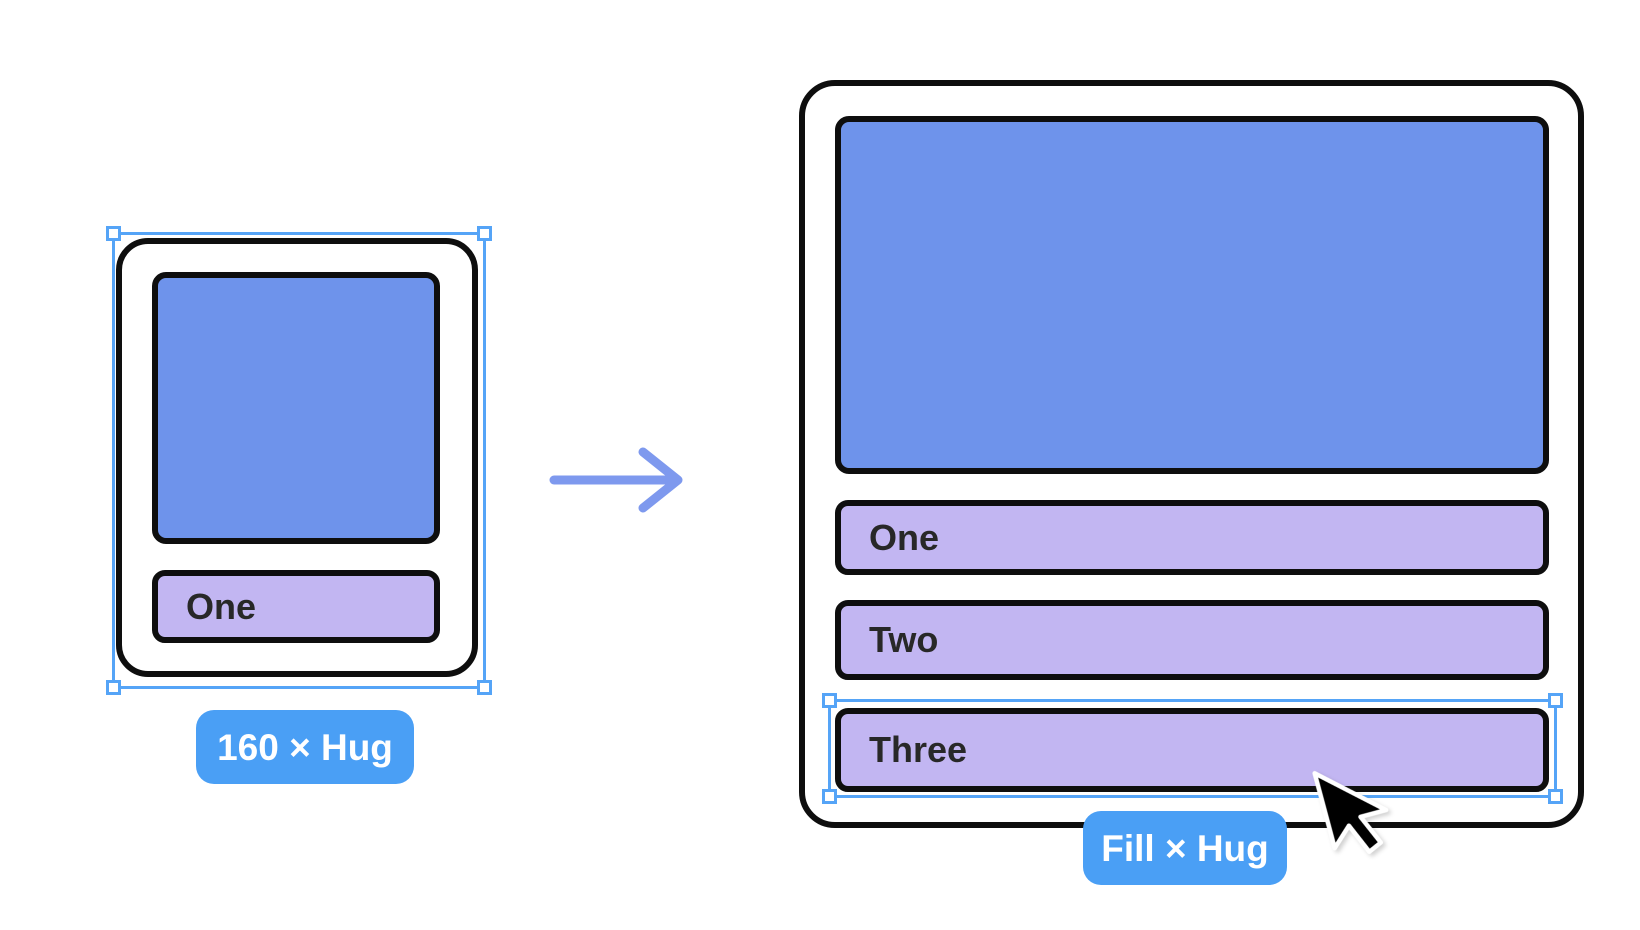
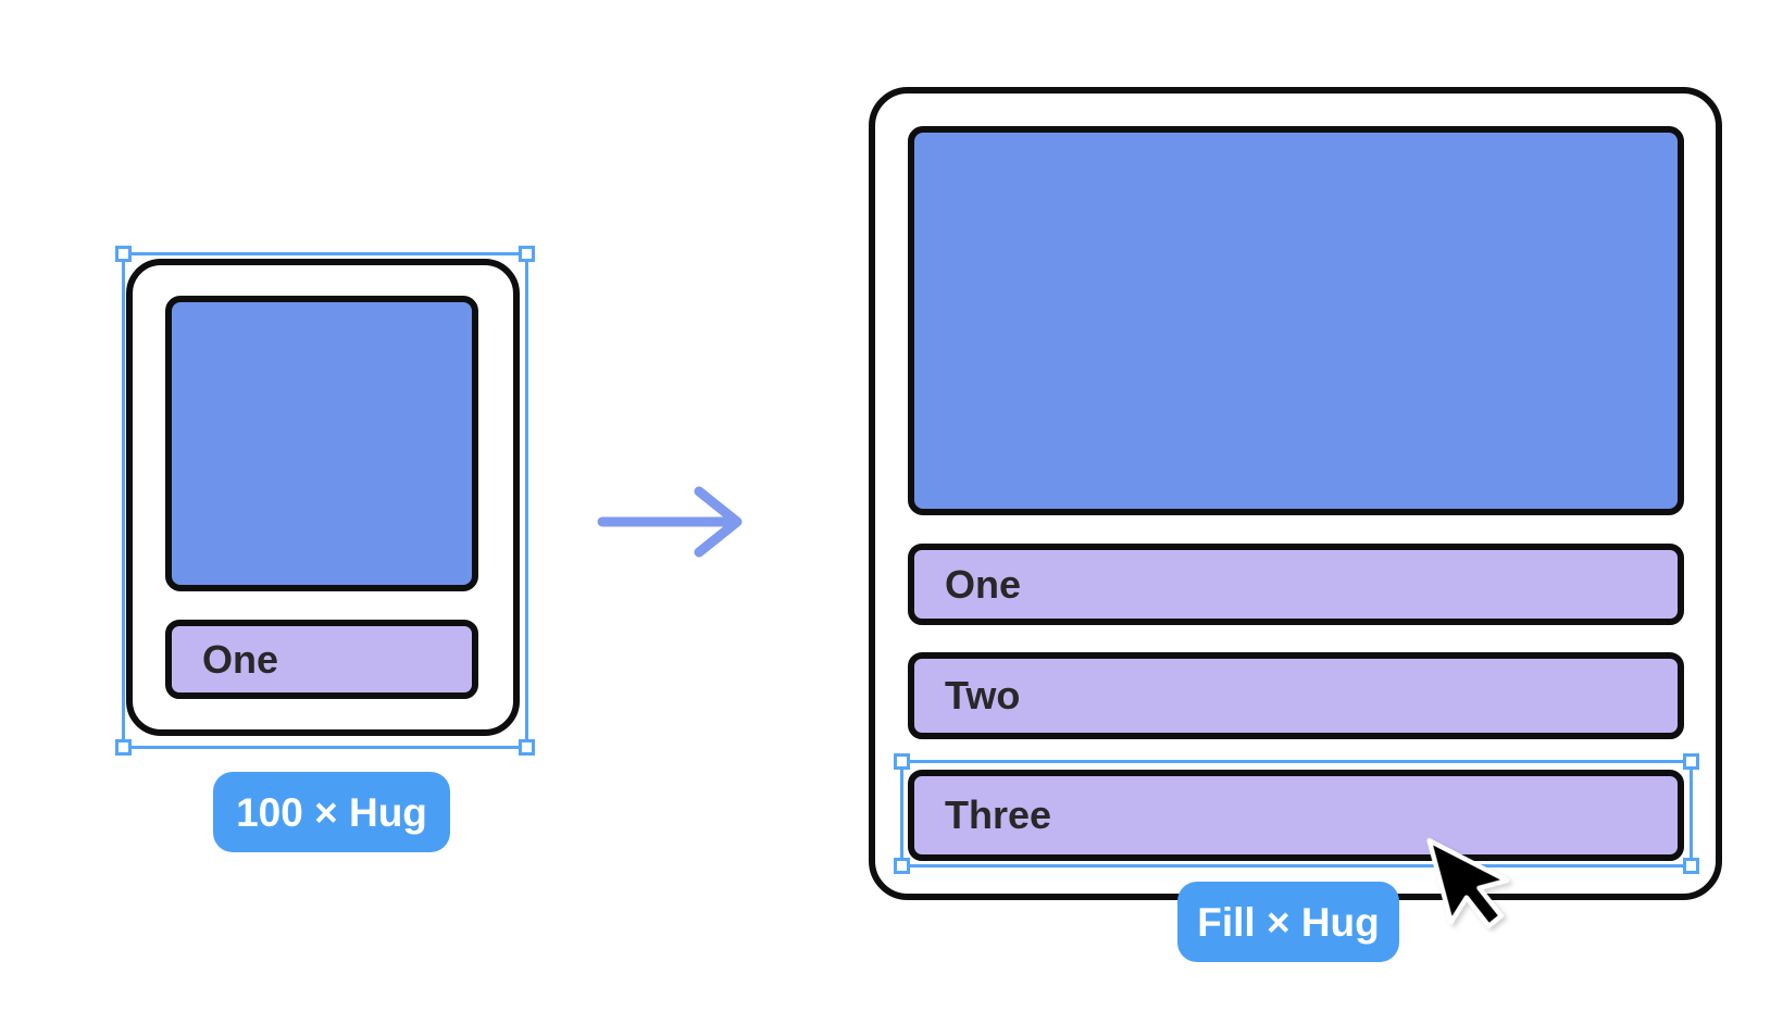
  One
- 160 × Hug
+ 100 × Hug
  One
  Two
  Three
  Fill × Hug
